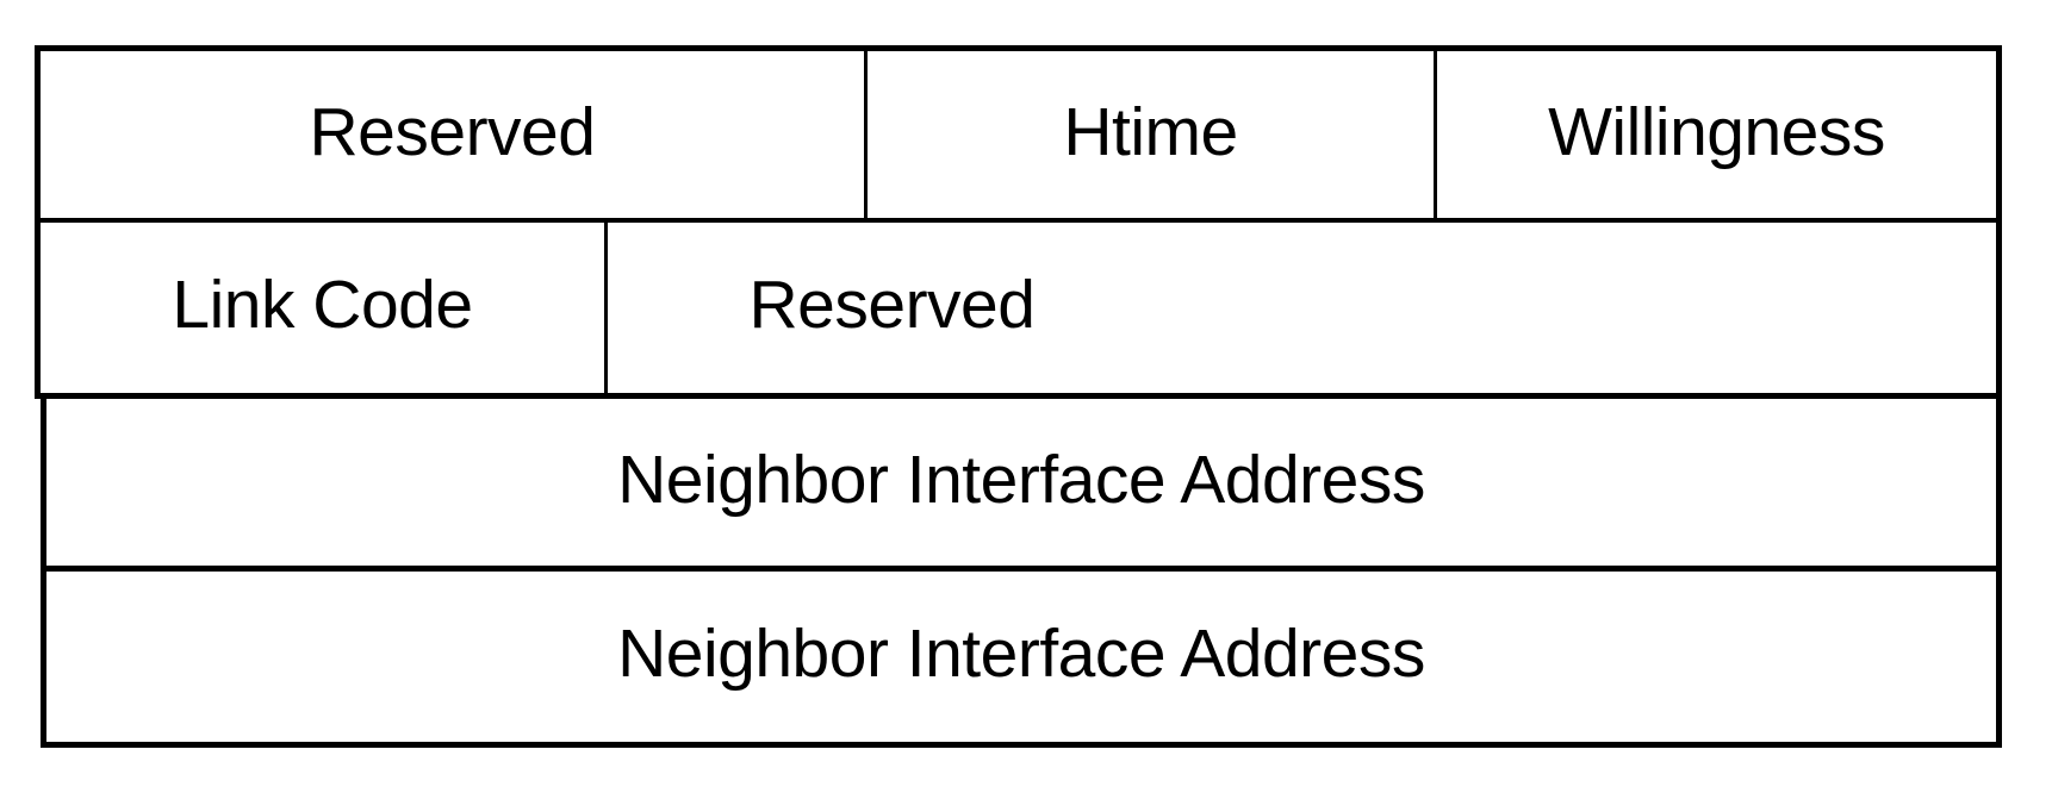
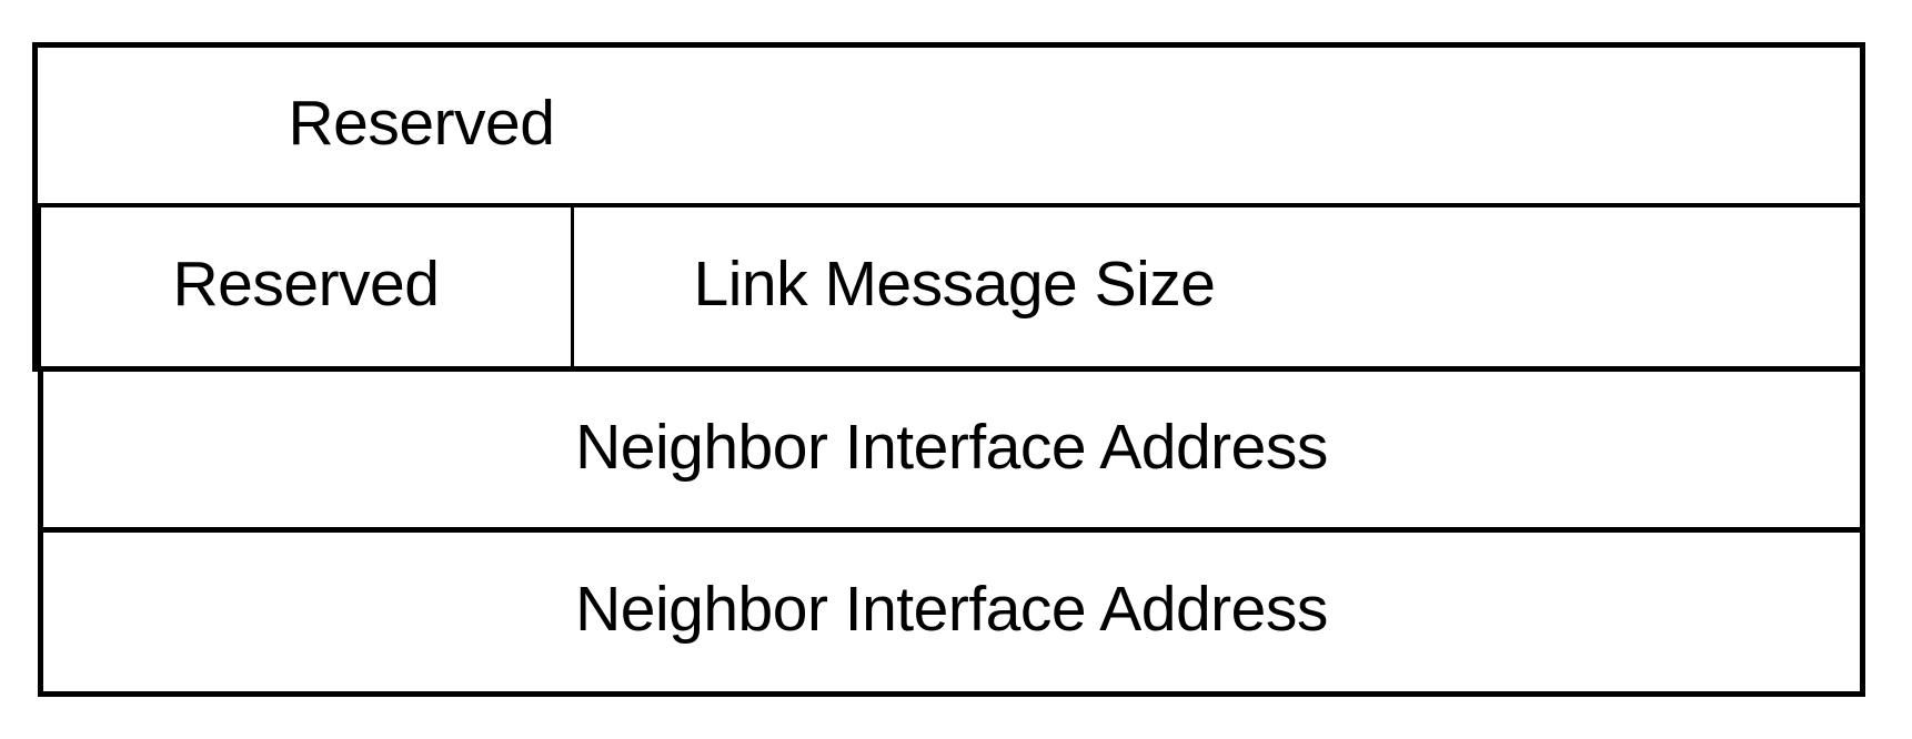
  Reserved
- Htime
- Willingness
- Link Code
  Reserved
+ Link Message Size
  Neighbor Interface Address
  Neighbor Interface Address
